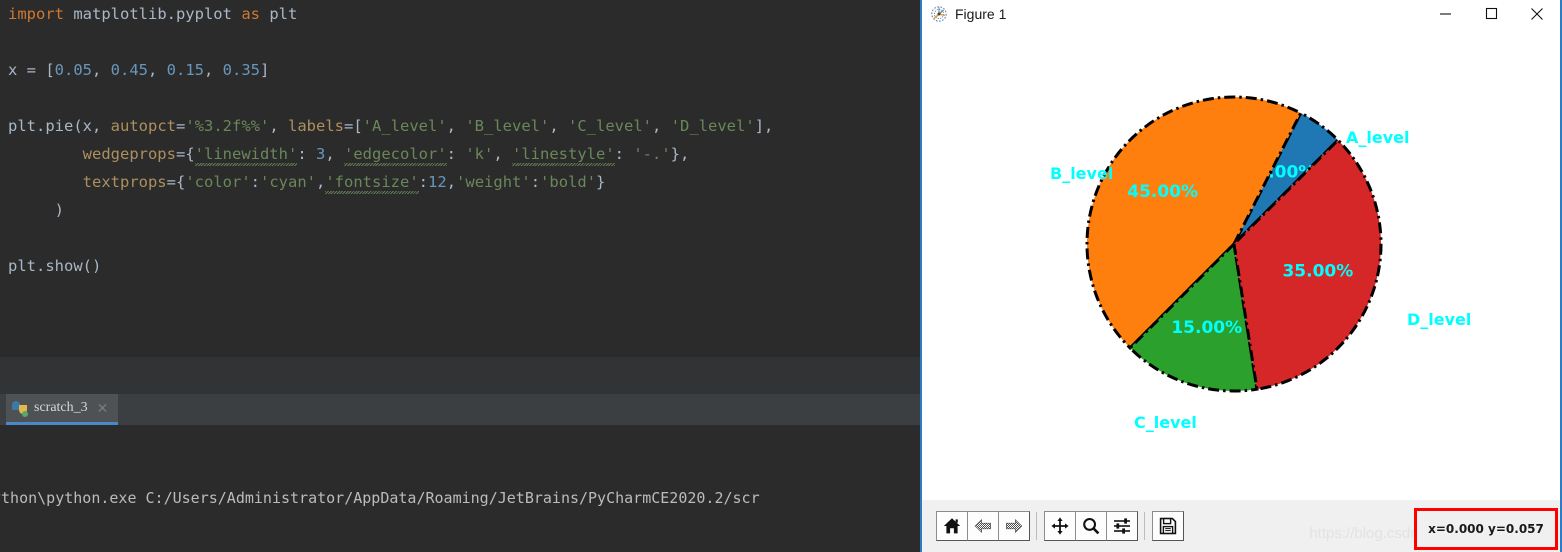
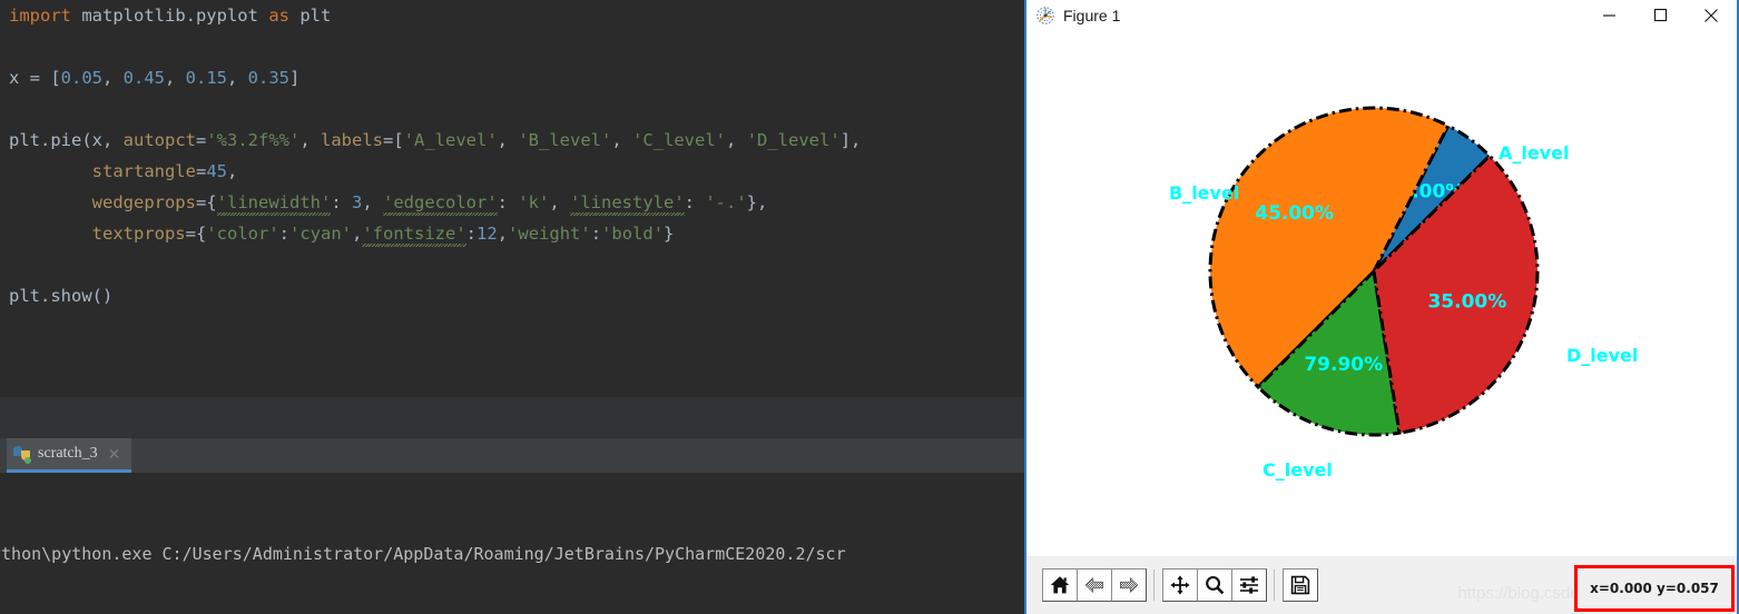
  import matplotlib.pyplot as plt
  x = [0.05, 0.45, 0.15, 0.35]
  plt.pie(x, autopct='%3.2f%%', labels=['A_level', 'B_level', 'C_level', 'D_level'],
+ startangle=45,
  wedgeprops={'linewidth': 3, 'edgecolor': 'k', 'linestyle': '-.'},
  textprops={'color':'cyan','fontsize':12,'weight':'bold'}
- )
  plt.show()
  scratch_3
  ✕
  thon\python.exe C:/Users/Administrator/AppData/Roaming/JetBrains/PyCharmCE2020.2/scr
  Figure 1
  45.00%
- 15.00%
+ 79.90%
  35.00%
  A_level
  B_level
  C_level
  D_level
  x=0.000 y=0.057
